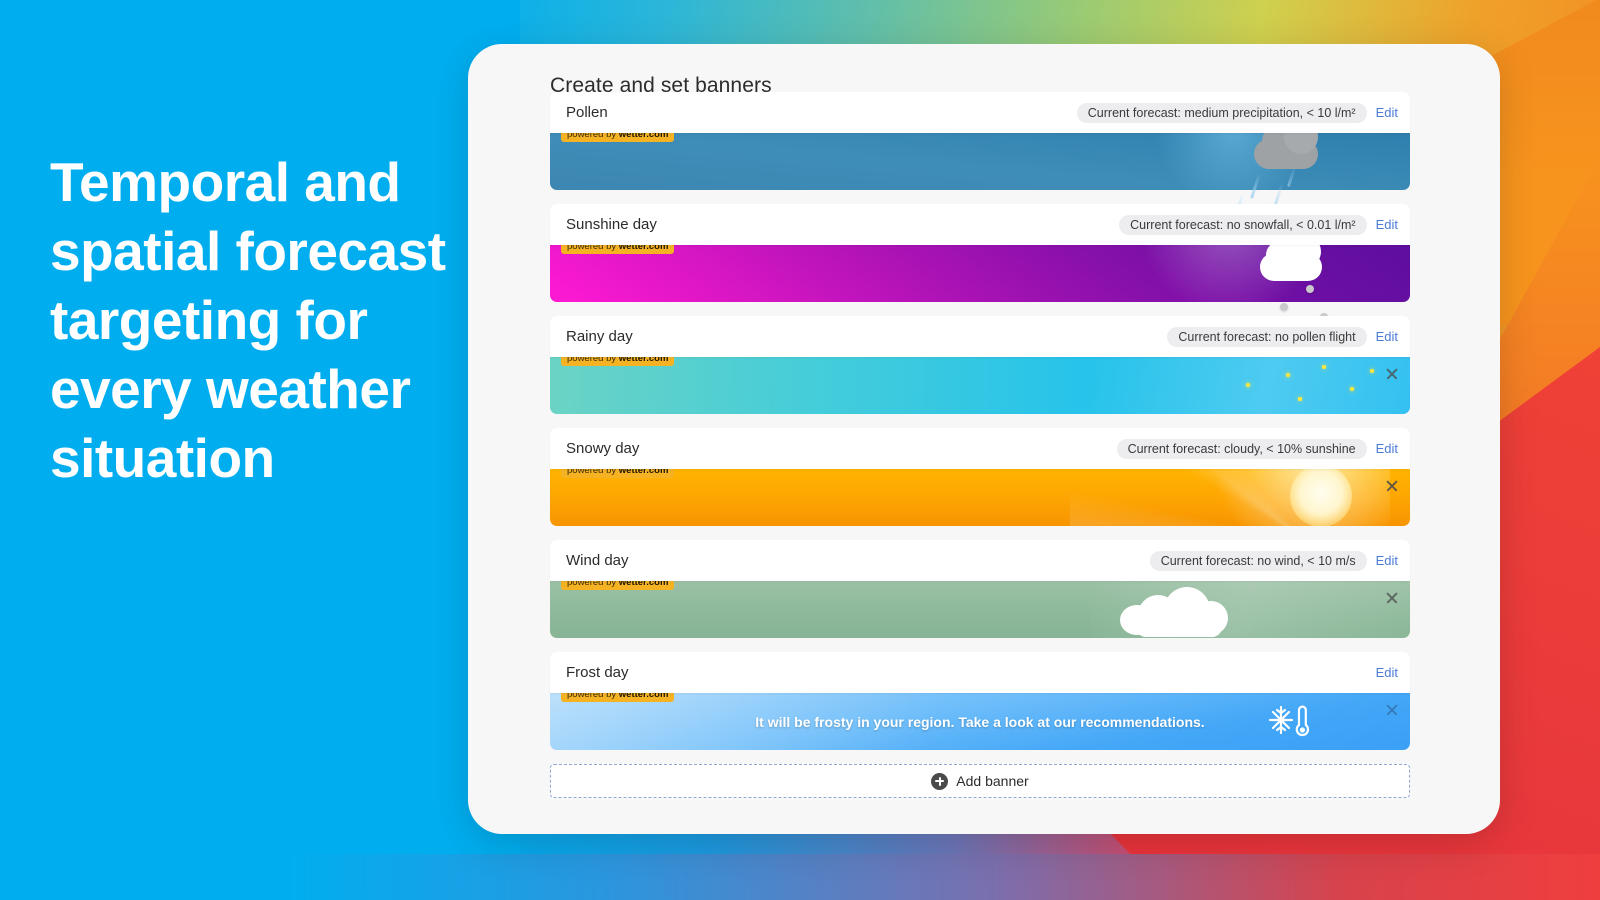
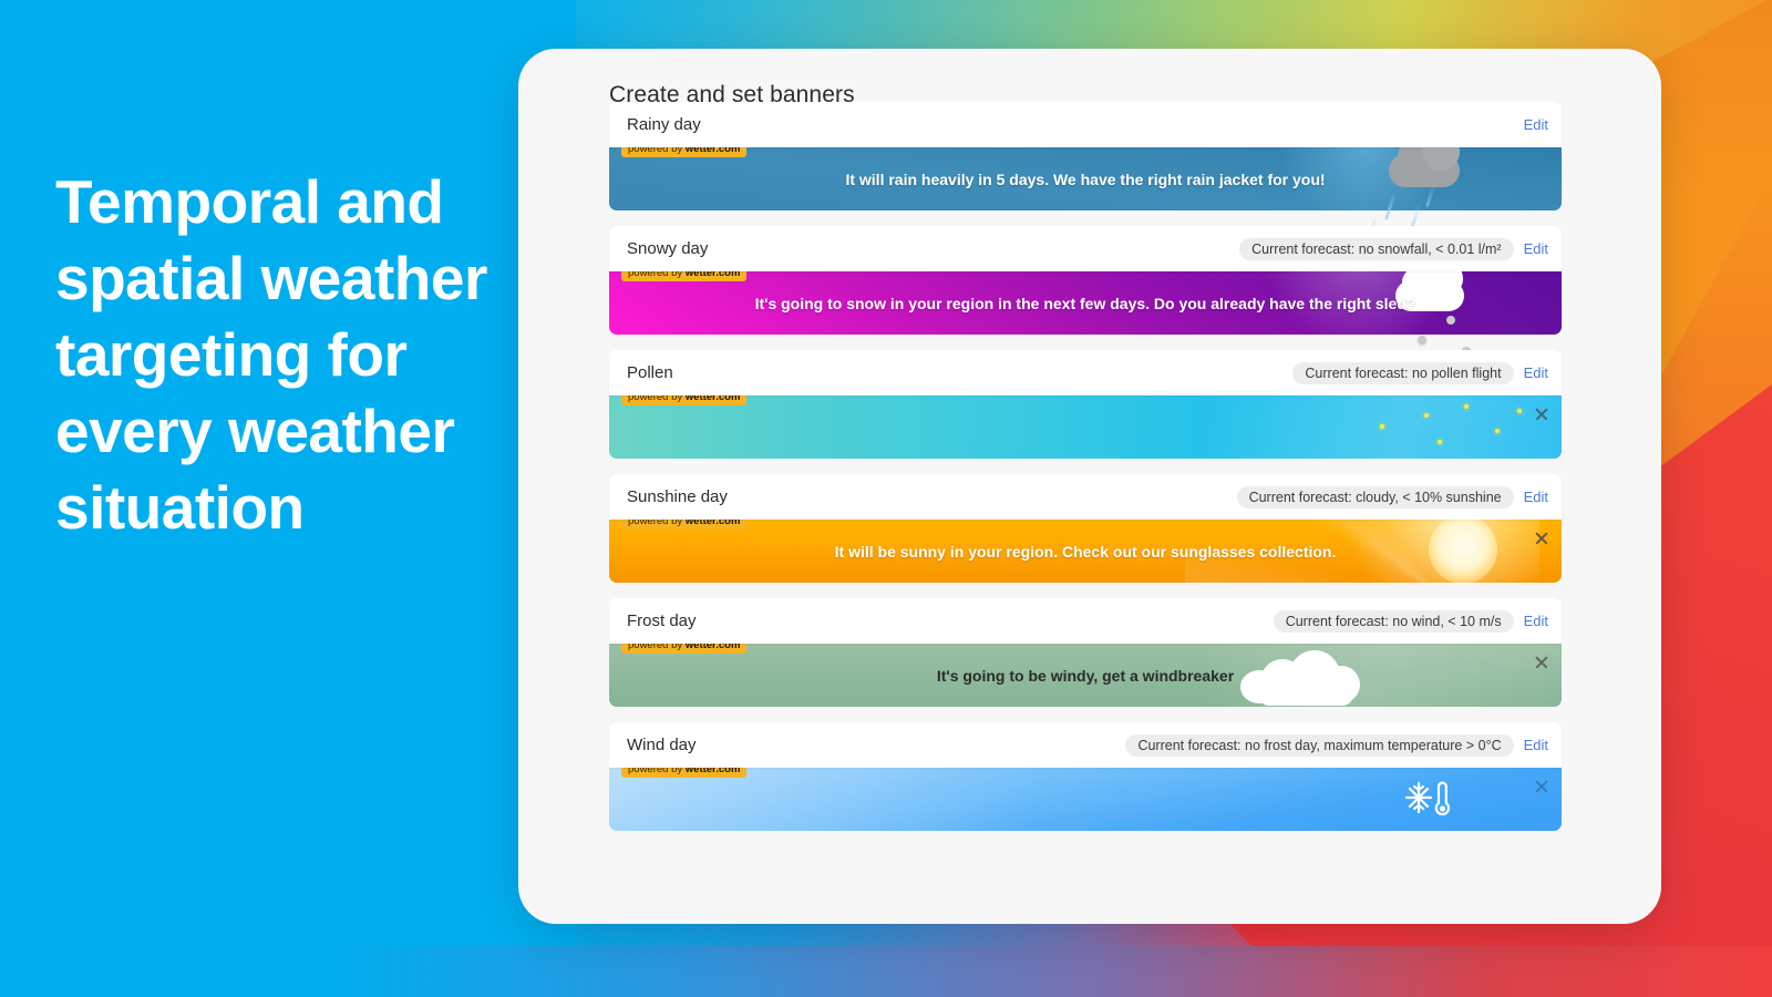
- Temporal and spatial forecast targeting for every weather situation
+ Temporal and spatial weather targeting for every weather situation
  Create and set banners
- Pollen
+ Rainy day
- Current forecast: medium precipitation, < 10 l/m²
  Edit
  powered by wetter.com
+ It will rain heavily in 5 days. We have the right rain jacket for you!
- Sunshine day
+ Snowy day
  Current forecast: no snowfall, < 0.01 l/m²
  Edit
  powered by wetter.com
+ It's going to snow in your region in the next few days. Do you already have the right sled?
- Rainy day
+ Pollen
  Current forecast: no pollen flight
  Edit
  powered by wetter.com
- Snowy day
+ Sunshine day
  Current forecast: cloudy, < 10% sunshine
  Edit
  powered by wetter.com
+ It will be sunny in your region. Check out our sunglasses collection.
- Wind day
+ Frost day
  Current forecast: no wind, < 10 m/s
  Edit
  powered by wetter.com
+ It's going to be windy, get a windbreaker
- Frost day
+ Wind day
+ Current forecast: no frost day, maximum temperature > 0°C
  Edit
  powered by wetter.com
- It will be frosty in your region. Take a look at our recommendations.
- Add banner
